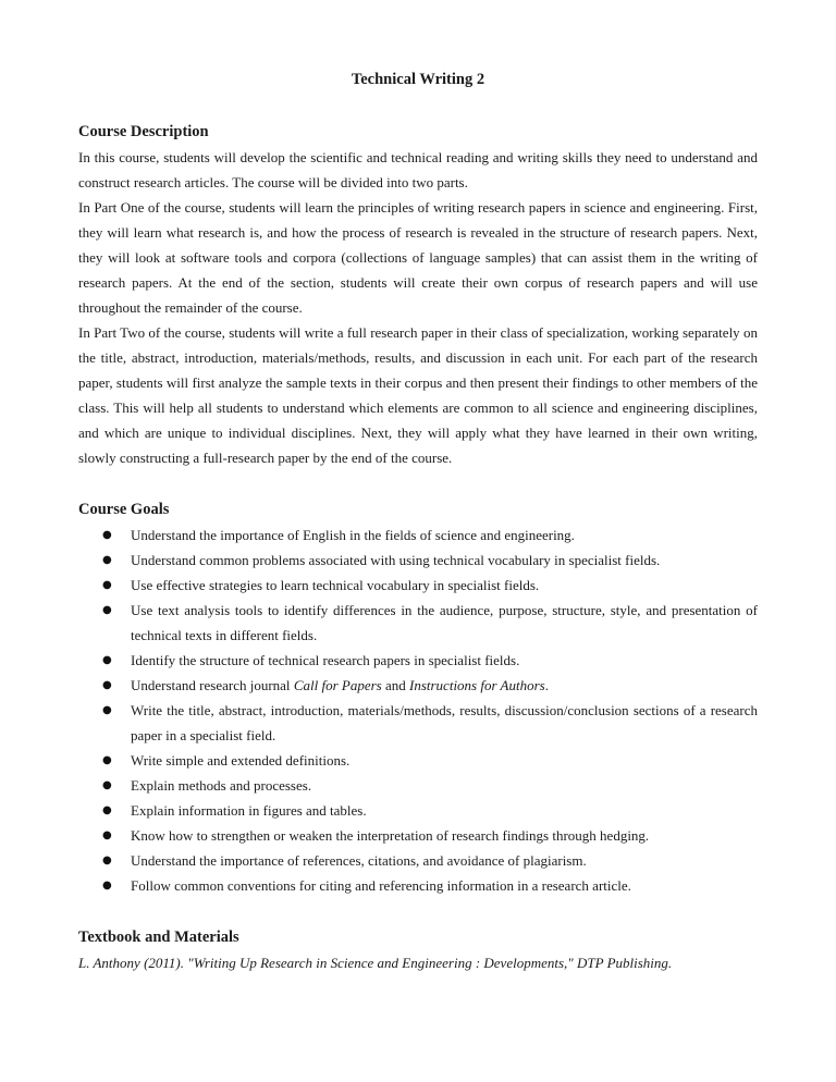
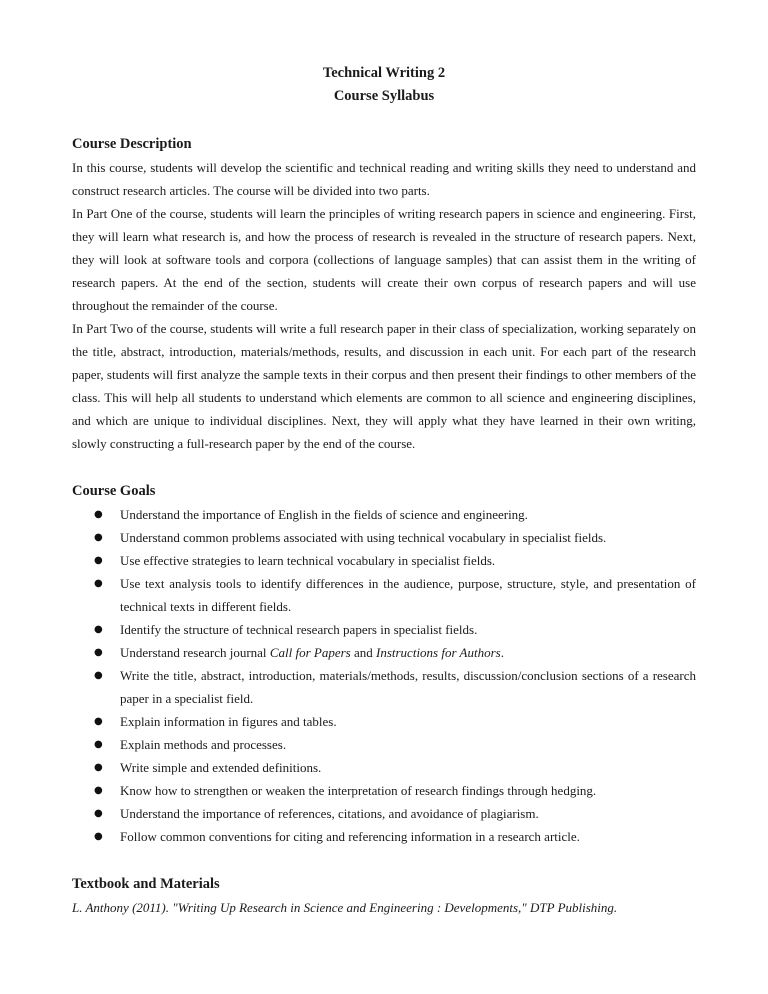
  Technical Writing 2
+ Course Syllabus
  Course Description
  In this course, students will develop the scientific and technical reading and writing skills they need to understand and construct research articles. The course will be divided into two parts.
  In Part One of the course, students will learn the principles of writing research papers in science and engineering. First, they will learn what research is, and how the process of research is revealed in the structure of research papers. Next, they will look at software tools and corpora (collections of language samples) that can assist them in the writing of research papers. At the end of the section, students will create their own corpus of research papers and will use throughout the remainder of the course.
  In Part Two of the course, students will write a full research paper in their class of specialization, working separately on the title, abstract, introduction, materials/methods, results, and discussion in each unit. For each part of the research paper, students will first analyze the sample texts in their corpus and then present their findings to other members of the class. This will help all students to understand which elements are common to all science and engineering disciplines, and which are unique to individual disciplines. Next, they will apply what they have learned in their own writing, slowly constructing a full-research paper by the end of the course.
  Course Goals
  ●
  Understand the importance of English in the fields of science and engineering.
  ●
  Understand common problems associated with using technical vocabulary in specialist fields.
  ●
  Use effective strategies to learn technical vocabulary in specialist fields.
  ●
  Use text analysis tools to identify differences in the audience, purpose, structure, style, and presentation of technical texts in different fields.
  ●
  Identify the structure of technical research papers in specialist fields.
  ●
  Understand research journal Call for Papers and Instructions for Authors.
  ●
  Write the title, abstract, introduction, materials/methods, results, discussion/conclusion sections of a research paper in a specialist field.
  ●
- Write simple and extended definitions.
+ Explain information in figures and tables.
  ●
  Explain methods and processes.
  ●
- Explain information in figures and tables.
+ Write simple and extended definitions.
  ●
  Know how to strengthen or weaken the interpretation of research findings through hedging.
  ●
  Understand the importance of references, citations, and avoidance of plagiarism.
  ●
  Follow common conventions for citing and referencing information in a research article.
  Textbook and Materials
  L. Anthony (2011). "Writing Up Research in Science and Engineering : Developments," DTP Publishing.
